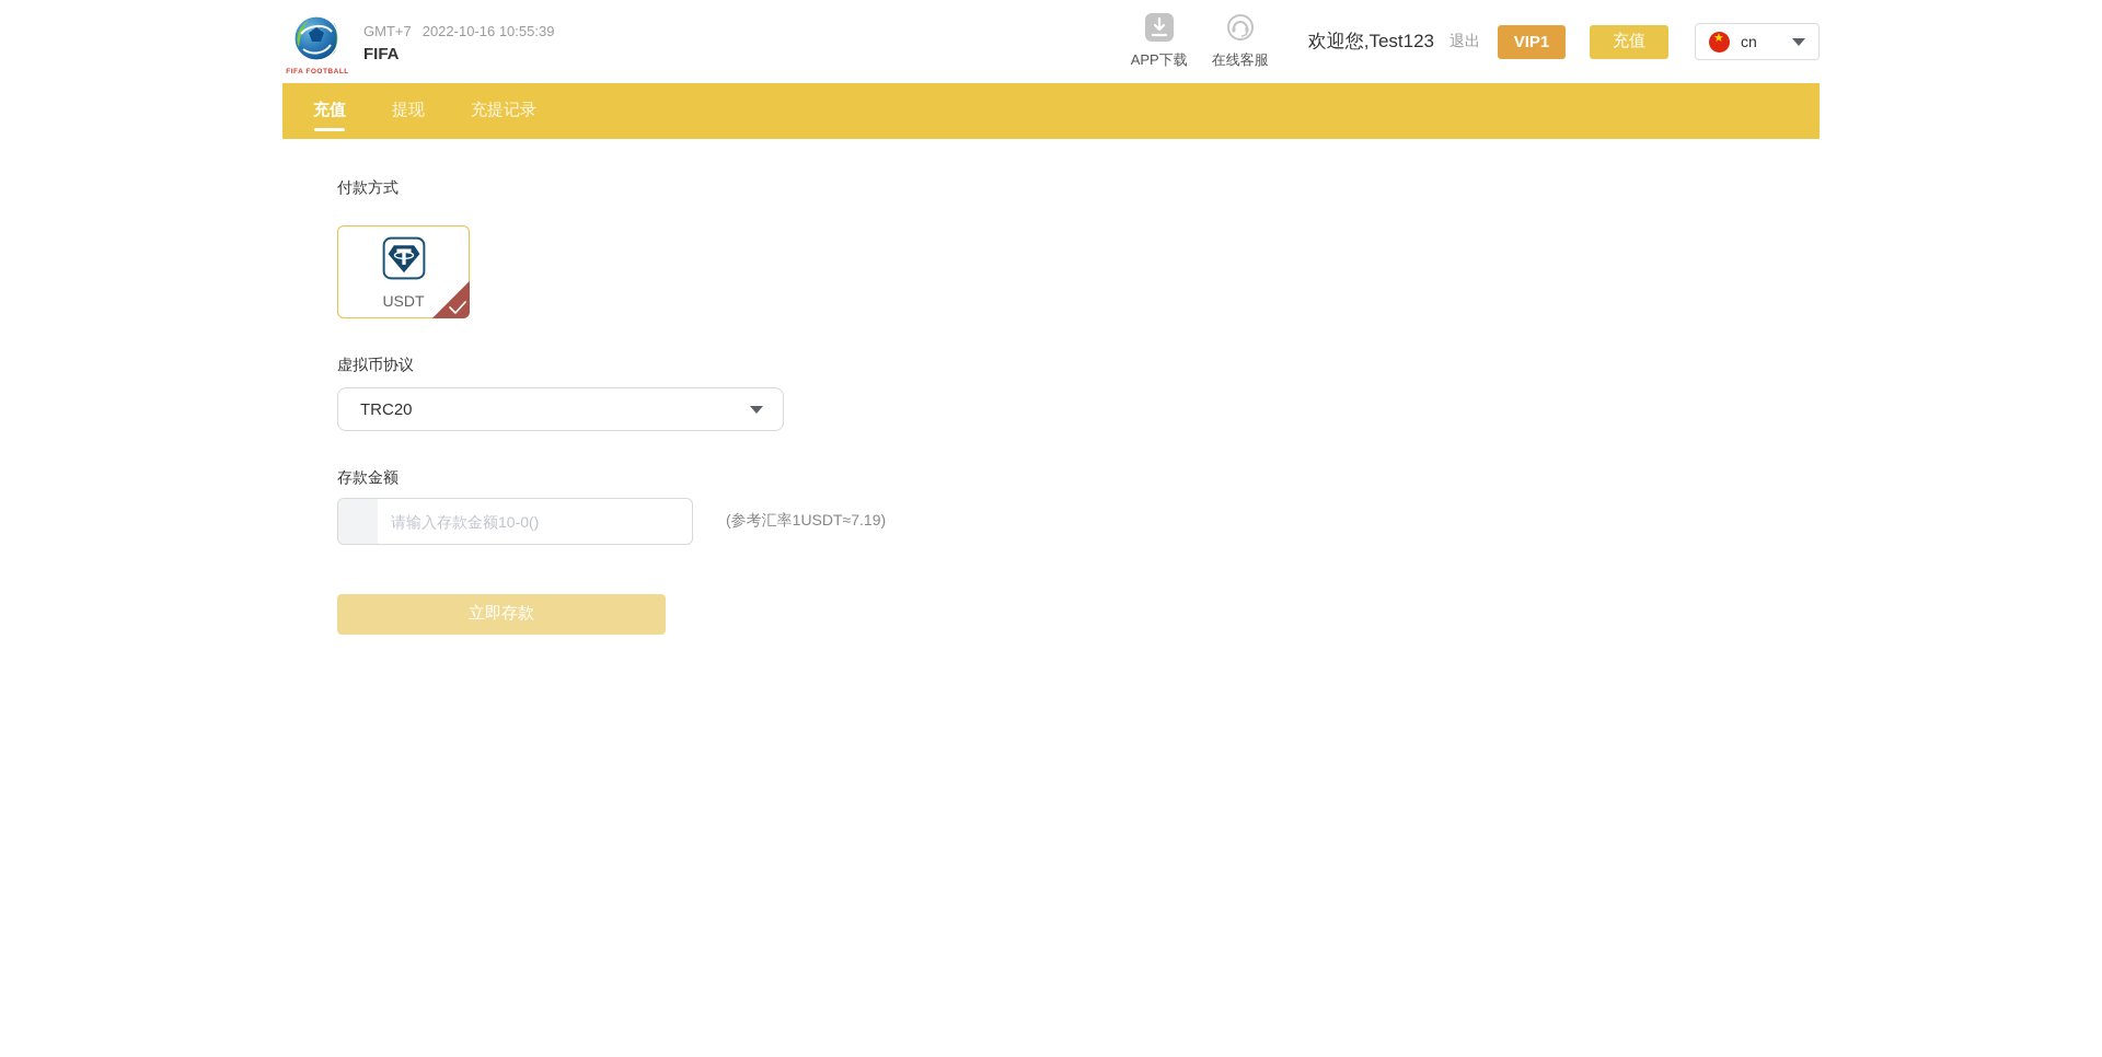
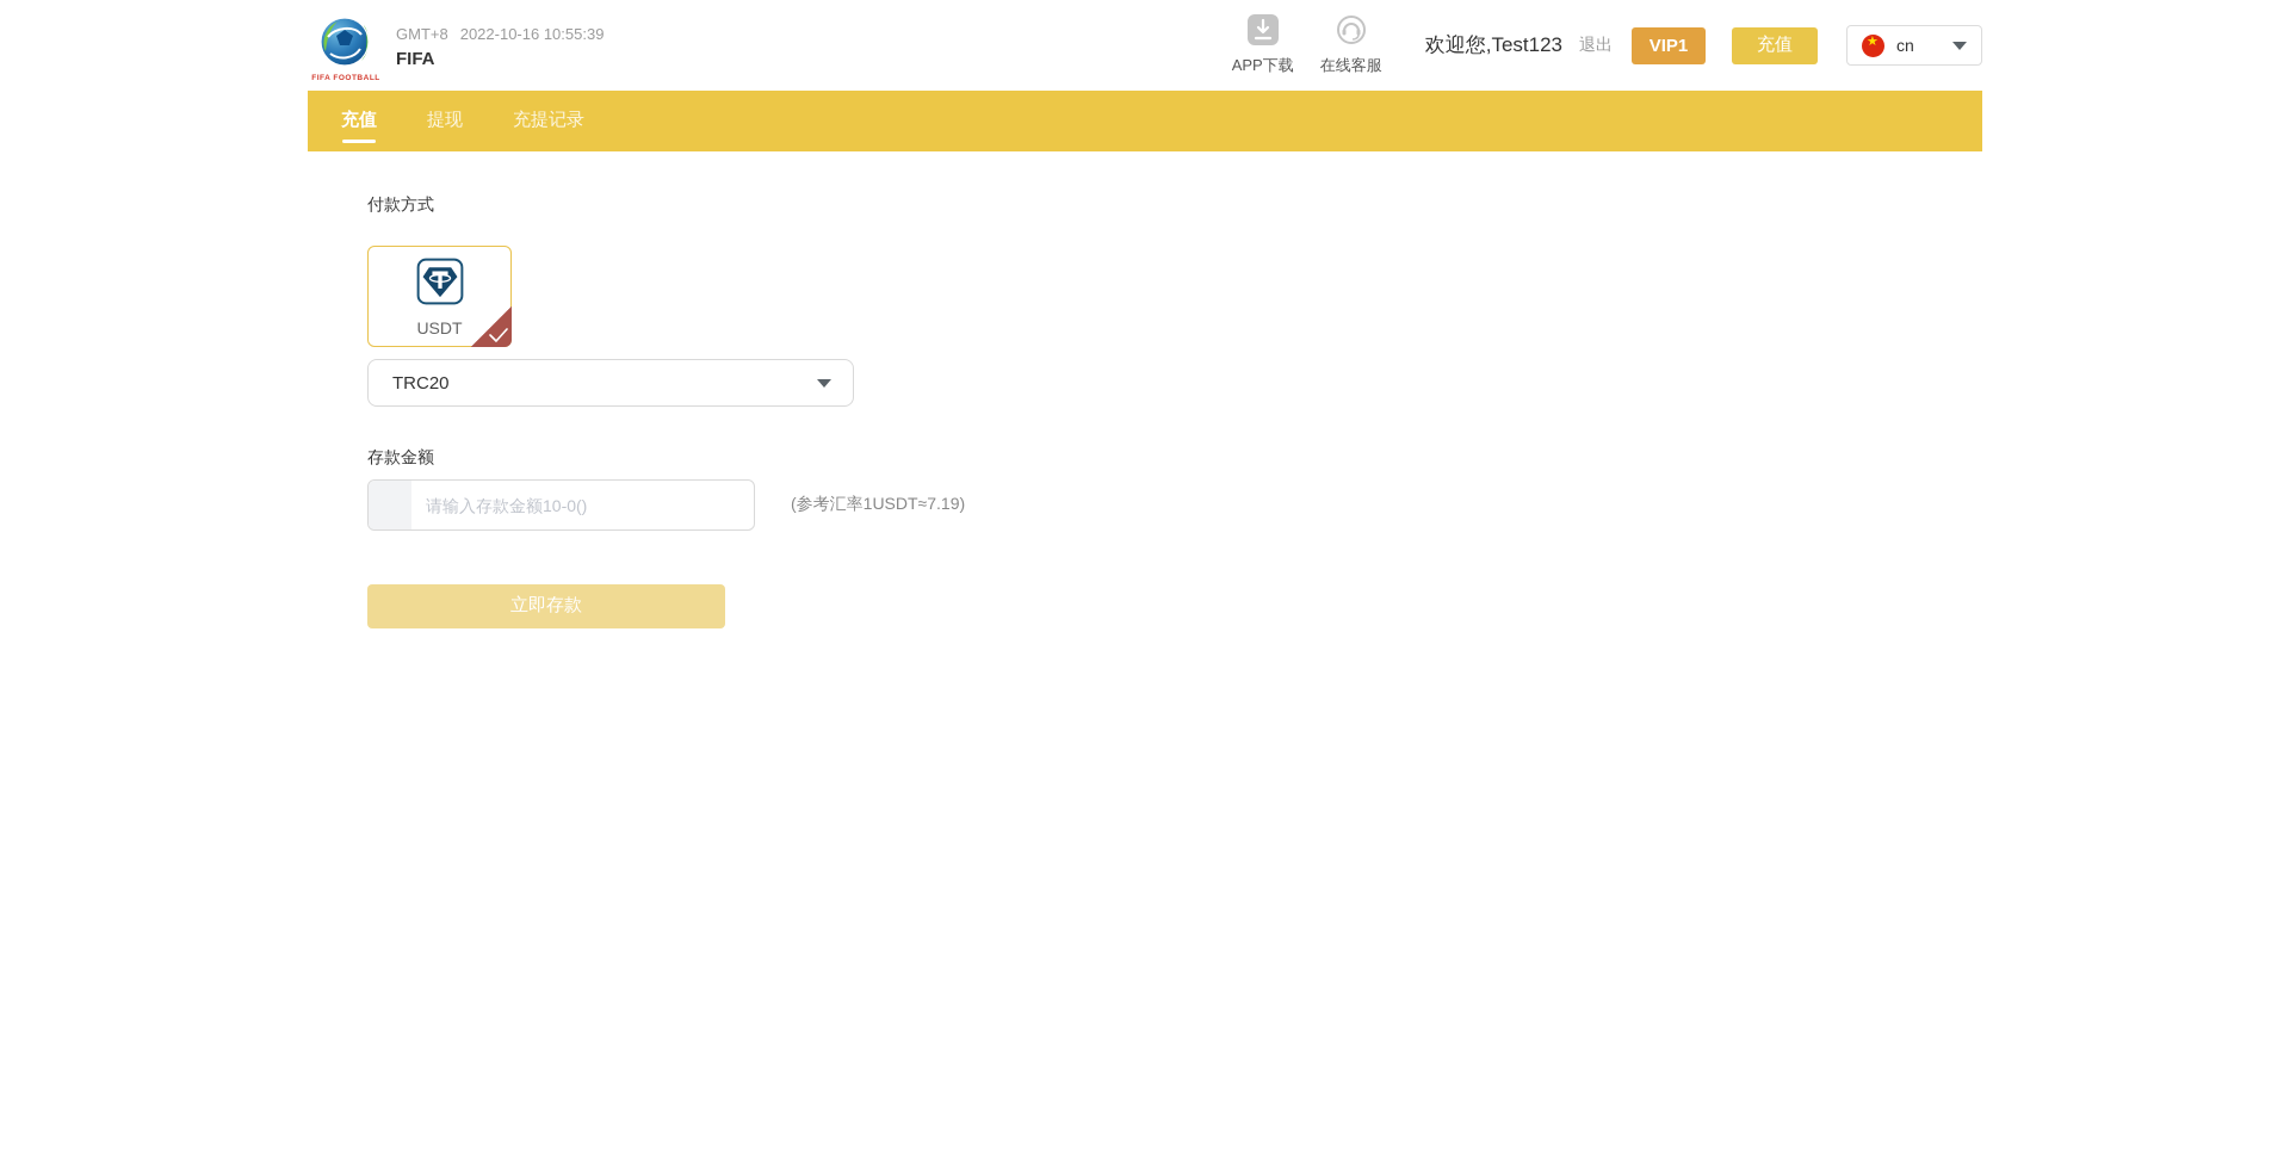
- GMT+7 2022-10-16 10:55:39
+ GMT+8 2022-10-16 10:55:39
  FIFA
  APP下载
  在线客服
  欢迎您,Test123
  退出
  VIP1
  充值
  ★
  cn
  充值
  提现
  充提记录
  付款方式
  USDT
- 虚拟币协议
  TRC20
  存款金额
  请输入存款金额10-0()
  (参考汇率1USDT≈7.19)
  立即存款
